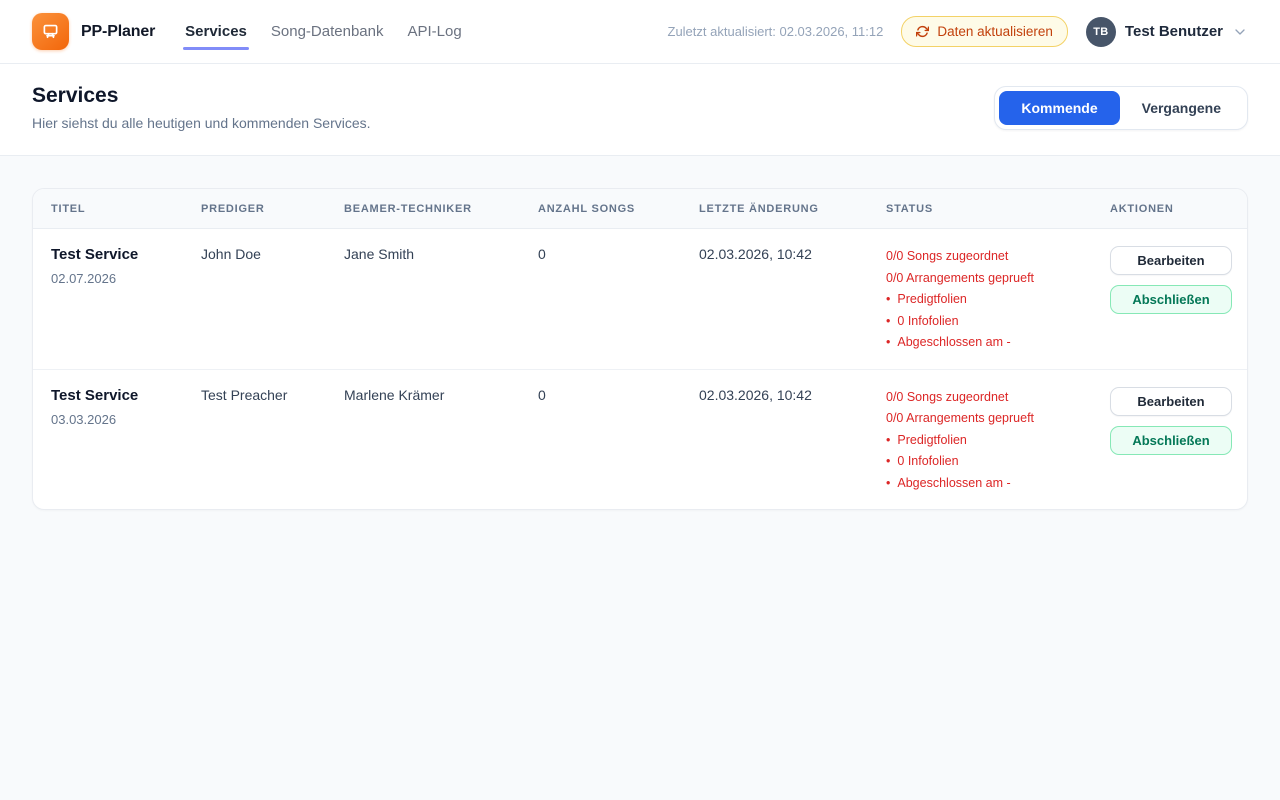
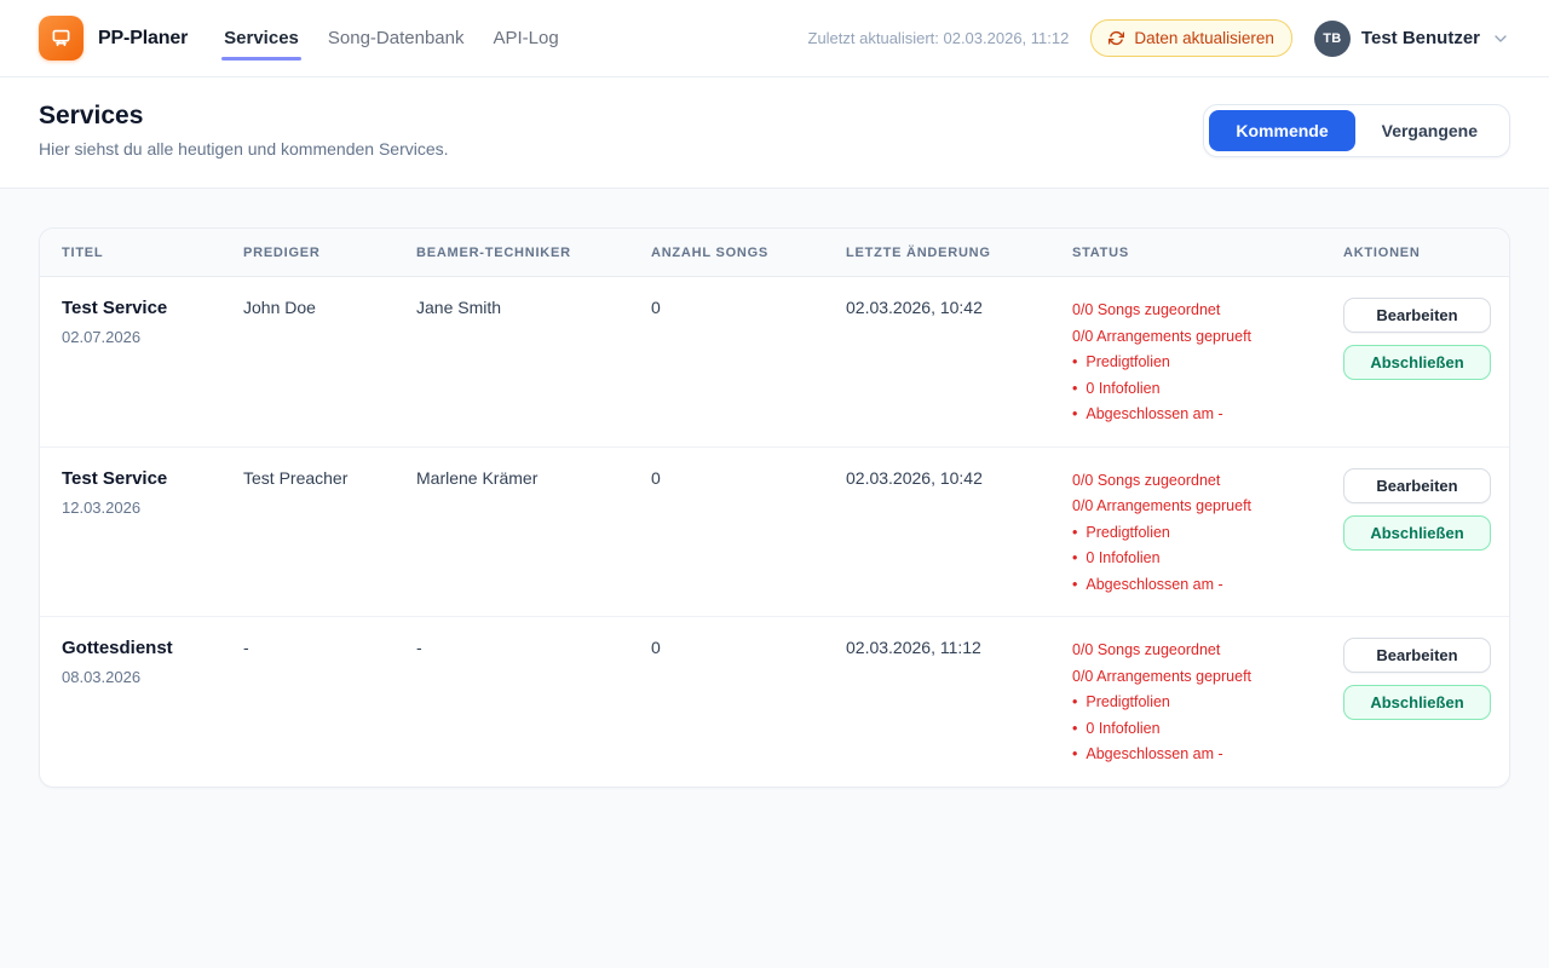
  PP-Planer
  Services
  Song-Datenbank
  API-Log
  Zuletzt aktualisiert: 02.03.2026, 11:12
  Daten aktualisieren
  TB
  Test Benutzer
  Services
  Hier siehst du alle heutigen und kommenden Services.
  Kommende
  Vergangene
  TITEL	PREDIGER	BEAMER-TECHNIKER	ANZAHL SONGS	LETZTE ÄNDERUNG	STATUS	AKTIONEN
  Test Service 02.07.2026	John Doe	Jane Smith	0	02.03.2026, 10:42	0/0 Songs zugeordnet 0/0 Arrangements geprueft • Predigtfolien • 0 Infofolien • Abgeschlossen am -	Bearbeiten Abschließen
- Test Service 03.03.2026	Test Preacher	Marlene Krämer	0	02.03.2026, 10:42	0/0 Songs zugeordnet 0/0 Arrangements geprueft • Predigtfolien • 0 Infofolien • Abgeschlossen am -	Bearbeiten Abschließen
+ Test Service 12.03.2026	Test Preacher	Marlene Krämer	0	02.03.2026, 10:42	0/0 Songs zugeordnet 0/0 Arrangements geprueft • Predigtfolien • 0 Infofolien • Abgeschlossen am -	Bearbeiten Abschließen
+ Gottesdienst 08.03.2026	-	-	0	02.03.2026, 11:12	0/0 Songs zugeordnet 0/0 Arrangements geprueft • Predigtfolien • 0 Infofolien • Abgeschlossen am -	Bearbeiten Abschließen
